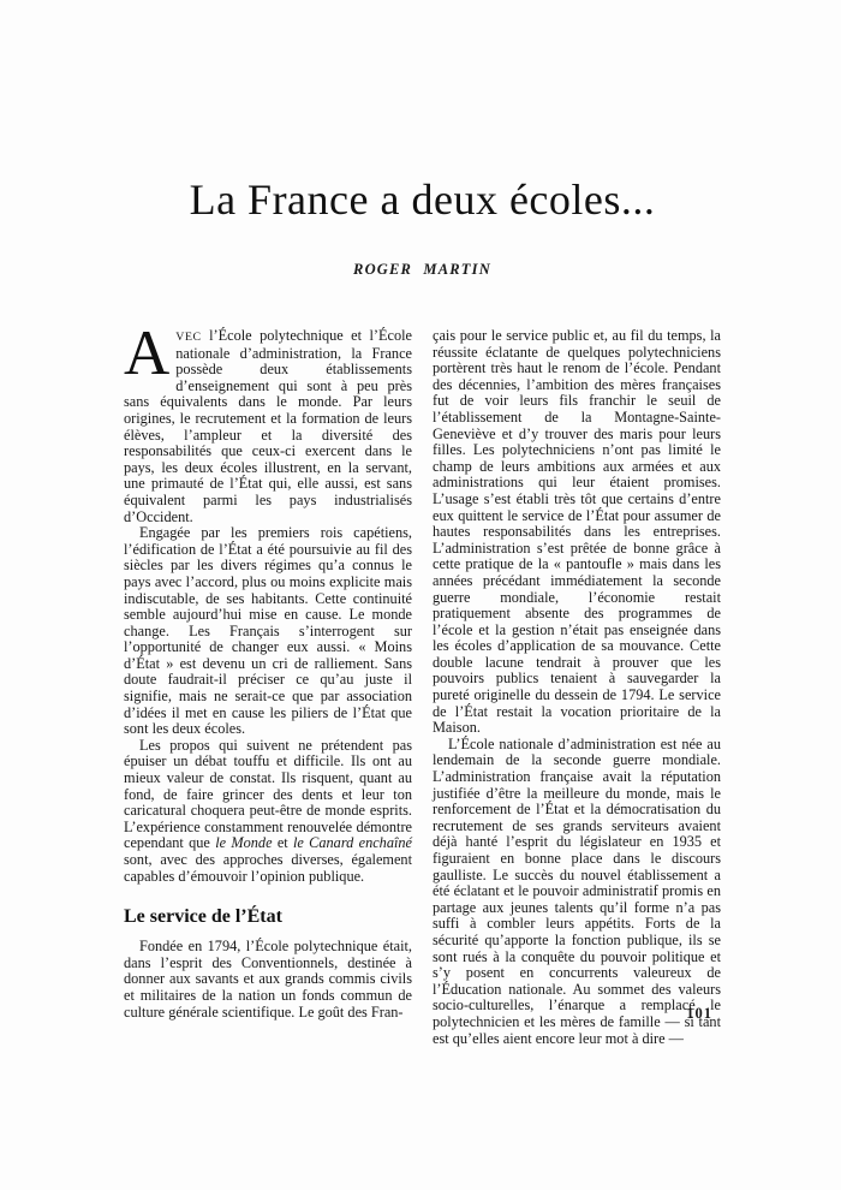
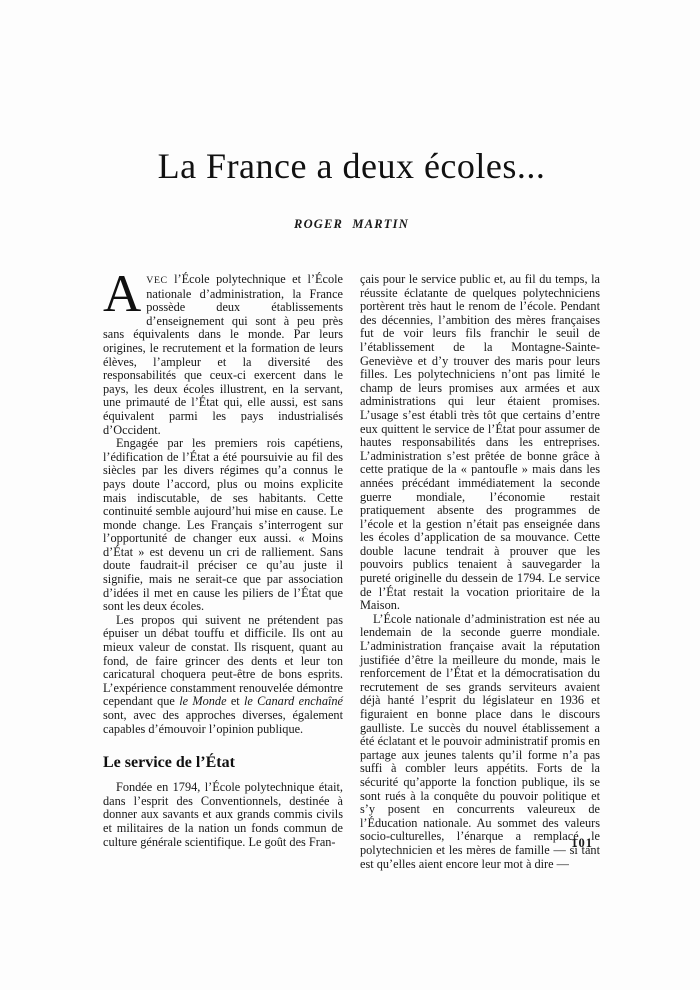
  La France a deux écoles...
  ROGER MARTIN
  A
  VEC l’École polytechnique et l’École nationale d’administration, la France possède deux établissements d’enseignement qui sont à peu près sans équivalents dans le monde. Par leurs origines, le recrutement et la formation de leurs élèves, l’ampleur et la diversité des responsabilités que ceux-ci exercent dans le pays, les deux écoles illustrent, en la servant, une primauté de l’État qui, elle aussi, est sans équivalent parmi les pays industrialisés d’Occident.
- Engagée par les premiers rois capétiens, l’édification de l’État a été poursuivie au fil des siècles par les divers régimes qu’a connus le pays avec l’accord, plus ou moins explicite mais indiscutable, de ses habitants. Cette continuité semble aujourd’hui mise en cause. Le monde change. Les Français s’interrogent sur l’opportunité de changer eux aussi. « Moins d’État » est devenu un cri de ralliement. Sans doute faudrait-il préciser ce qu’au juste il signifie, mais ne serait-ce que par association d’idées il met en cause les piliers de l’État que sont les deux écoles.
+ Engagée par les premiers rois capétiens, l’édification de l’État a été poursuivie au fil des siècles par les divers régimes qu’a connus le pays doute l’accord, plus ou moins explicite mais indiscutable, de ses habitants. Cette continuité semble aujourd’hui mise en cause. Le monde change. Les Français s’interrogent sur l’opportunité de changer eux aussi. « Moins d’État » est devenu un cri de ralliement. Sans doute faudrait-il préciser ce qu’au juste il signifie, mais ne serait-ce que par association d’idées il met en cause les piliers de l’État que sont les deux écoles.
- Les propos qui suivent ne prétendent pas épuiser un débat touffu et difficile. Ils ont au mieux valeur de constat. Ils risquent, quant au fond, de faire grincer des dents et leur ton caricatural choquera peut-être de monde esprits. L’expérience constamment renouvelée démontre cependant que le Monde et le Canard enchaîné sont, avec des approches diverses, également capables d’émouvoir l’opinion publique.
+ Les propos qui suivent ne prétendent pas épuiser un débat touffu et difficile. Ils ont au mieux valeur de constat. Ils risquent, quant au fond, de faire grincer des dents et leur ton caricatural choquera peut-être de bons esprits. L’expérience constamment renouvelée démontre cependant que le Monde et le Canard enchaîné sont, avec des approches diverses, également capables d’émouvoir l’opinion publique.
  Le service de l’État
  Fondée en 1794, l’École polytechnique était, dans l’esprit des Conventionnels, destinée à donner aux savants et aux grands commis civils et militaires de la nation un fonds commun de culture générale scientifique. Le goût des Fran-
- çais pour le service public et, au fil du temps, la réussite éclatante de quelques polytechniciens portèrent très haut le renom de l’école. Pendant des décennies, l’ambition des mères françaises fut de voir leurs fils franchir le seuil de l’établissement de la Montagne-Sainte-Geneviève et d’y trouver des maris pour leurs filles. Les polytechniciens n’ont pas limité le champ de leurs ambitions aux armées et aux administrations qui leur étaient promises. L’usage s’est établi très tôt que certains d’entre eux quittent le service de l’État pour assumer de hautes responsabilités dans les entreprises. L’administration s’est prêtée de bonne grâce à cette pratique de la « pantoufle » mais dans les années précédant immédiatement la seconde guerre mondiale, l’économie restait pratiquement absente des programmes de l’école et la gestion n’était pas enseignée dans les écoles d’application de sa mouvance. Cette double lacune tendrait à prouver que les pouvoirs publics tenaient à sauvegarder la pureté originelle du dessein de 1794. Le service de l’État restait la vocation prioritaire de la Maison.
+ çais pour le service public et, au fil du temps, la réussite éclatante de quelques polytechniciens portèrent très haut le renom de l’école. Pendant des décennies, l’ambition des mères françaises fut de voir leurs fils franchir le seuil de l’établissement de la Montagne-Sainte-Geneviève et d’y trouver des maris pour leurs filles. Les polytechniciens n’ont pas limité le champ de leurs promises aux armées et aux administrations qui leur étaient promises. L’usage s’est établi très tôt que certains d’entre eux quittent le service de l’État pour assumer de hautes responsabilités dans les entreprises. L’administration s’est prêtée de bonne grâce à cette pratique de la « pantoufle » mais dans les années précédant immédiatement la seconde guerre mondiale, l’économie restait pratiquement absente des programmes de l’école et la gestion n’était pas enseignée dans les écoles d’application de sa mouvance. Cette double lacune tendrait à prouver que les pouvoirs publics tenaient à sauvegarder la pureté originelle du dessein de 1794. Le service de l’État restait la vocation prioritaire de la Maison.
- L’École nationale d’administration est née au lendemain de la seconde guerre mondiale. L’administration française avait la réputation justifiée d’être la meilleure du monde, mais le renforcement de l’État et la démocratisation du recrutement de ses grands serviteurs avaient déjà hanté l’esprit du législateur en 1935 et figuraient en bonne place dans le discours gaulliste. Le succès du nouvel établissement a été éclatant et le pouvoir administratif promis en partage aux jeunes talents qu’il forme n’a pas suffi à combler leurs appétits. Forts de la sécurité qu’apporte la fonction publique, ils se sont rués à la conquête du pouvoir politique et s’y posent en concurrents valeureux de l’Éducation nationale. Au sommet des valeurs socio-culturelles, l’énarque a remplacé le polytechnicien et les mères de famille — si tant est qu’elles aient encore leur mot à dire —
+ L’École nationale d’administration est née au lendemain de la seconde guerre mondiale. L’administration française avait la réputation justifiée d’être la meilleure du monde, mais le renforcement de l’État et la démocratisation du recrutement de ses grands serviteurs avaient déjà hanté l’esprit du législateur en 1936 et figuraient en bonne place dans le discours gaulliste. Le succès du nouvel établissement a été éclatant et le pouvoir administratif promis en partage aux jeunes talents qu’il forme n’a pas suffi à combler leurs appétits. Forts de la sécurité qu’apporte la fonction publique, ils se sont rués à la conquête du pouvoir politique et s’y posent en concurrents valeureux de l’Éducation nationale. Au sommet des valeurs socio-culturelles, l’énarque a remplacé le polytechnicien et les mères de famille — si tant est qu’elles aient encore leur mot à dire —
  101
